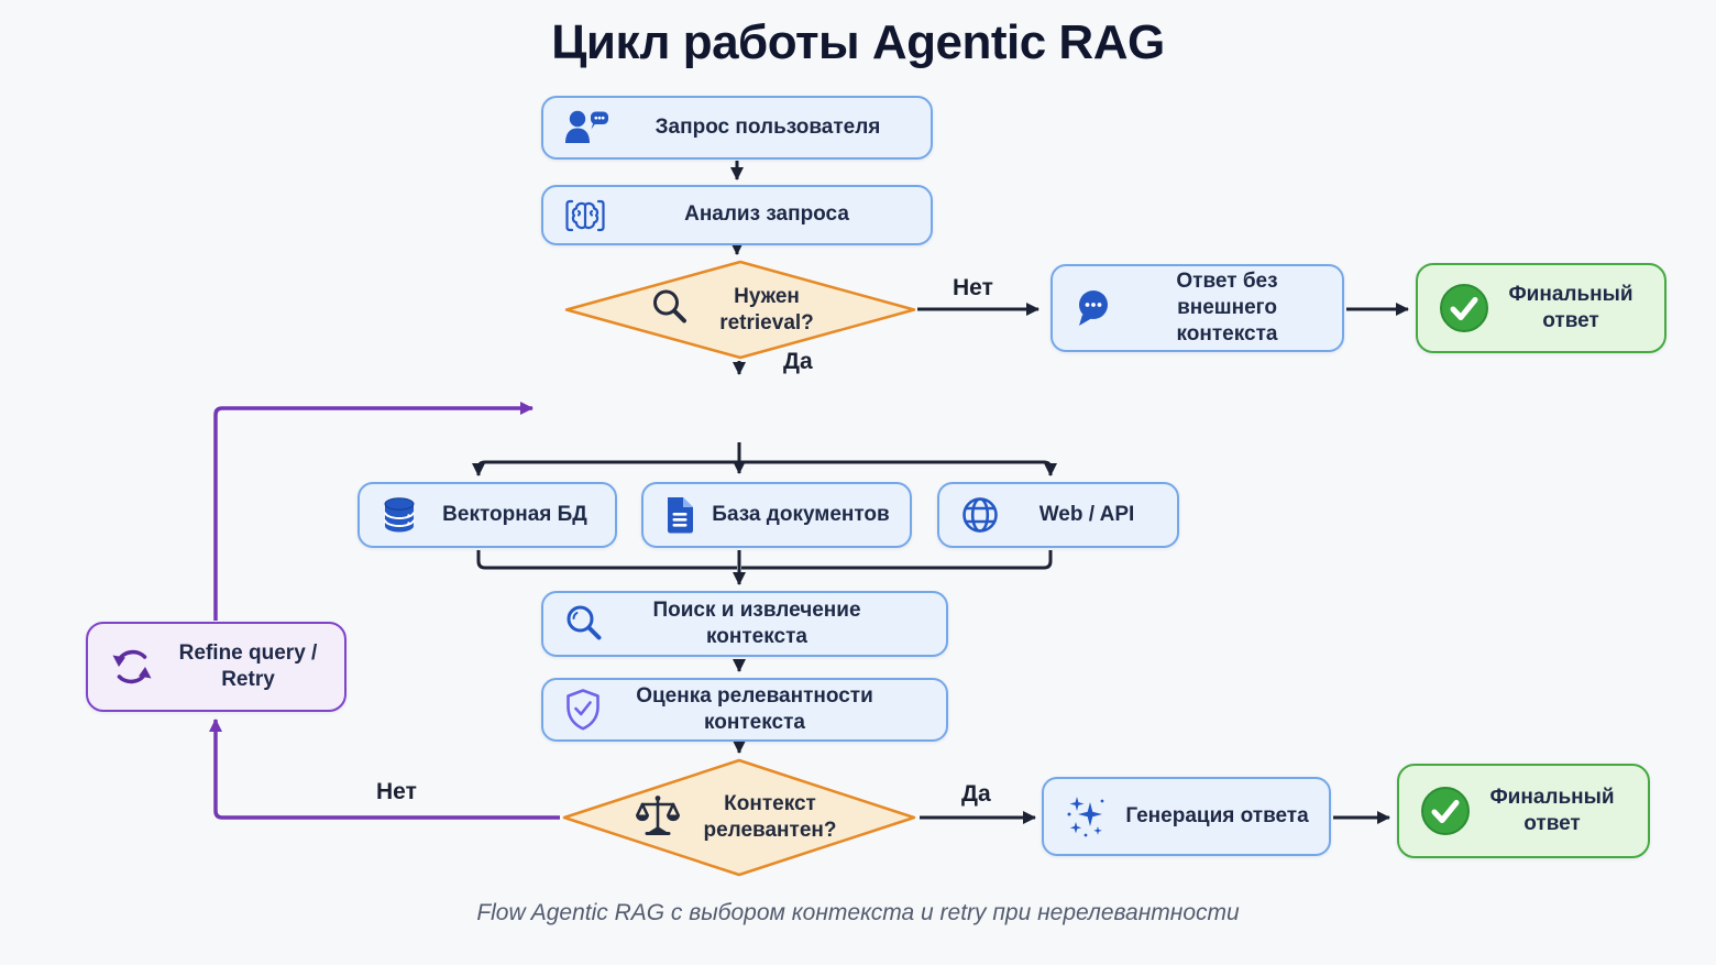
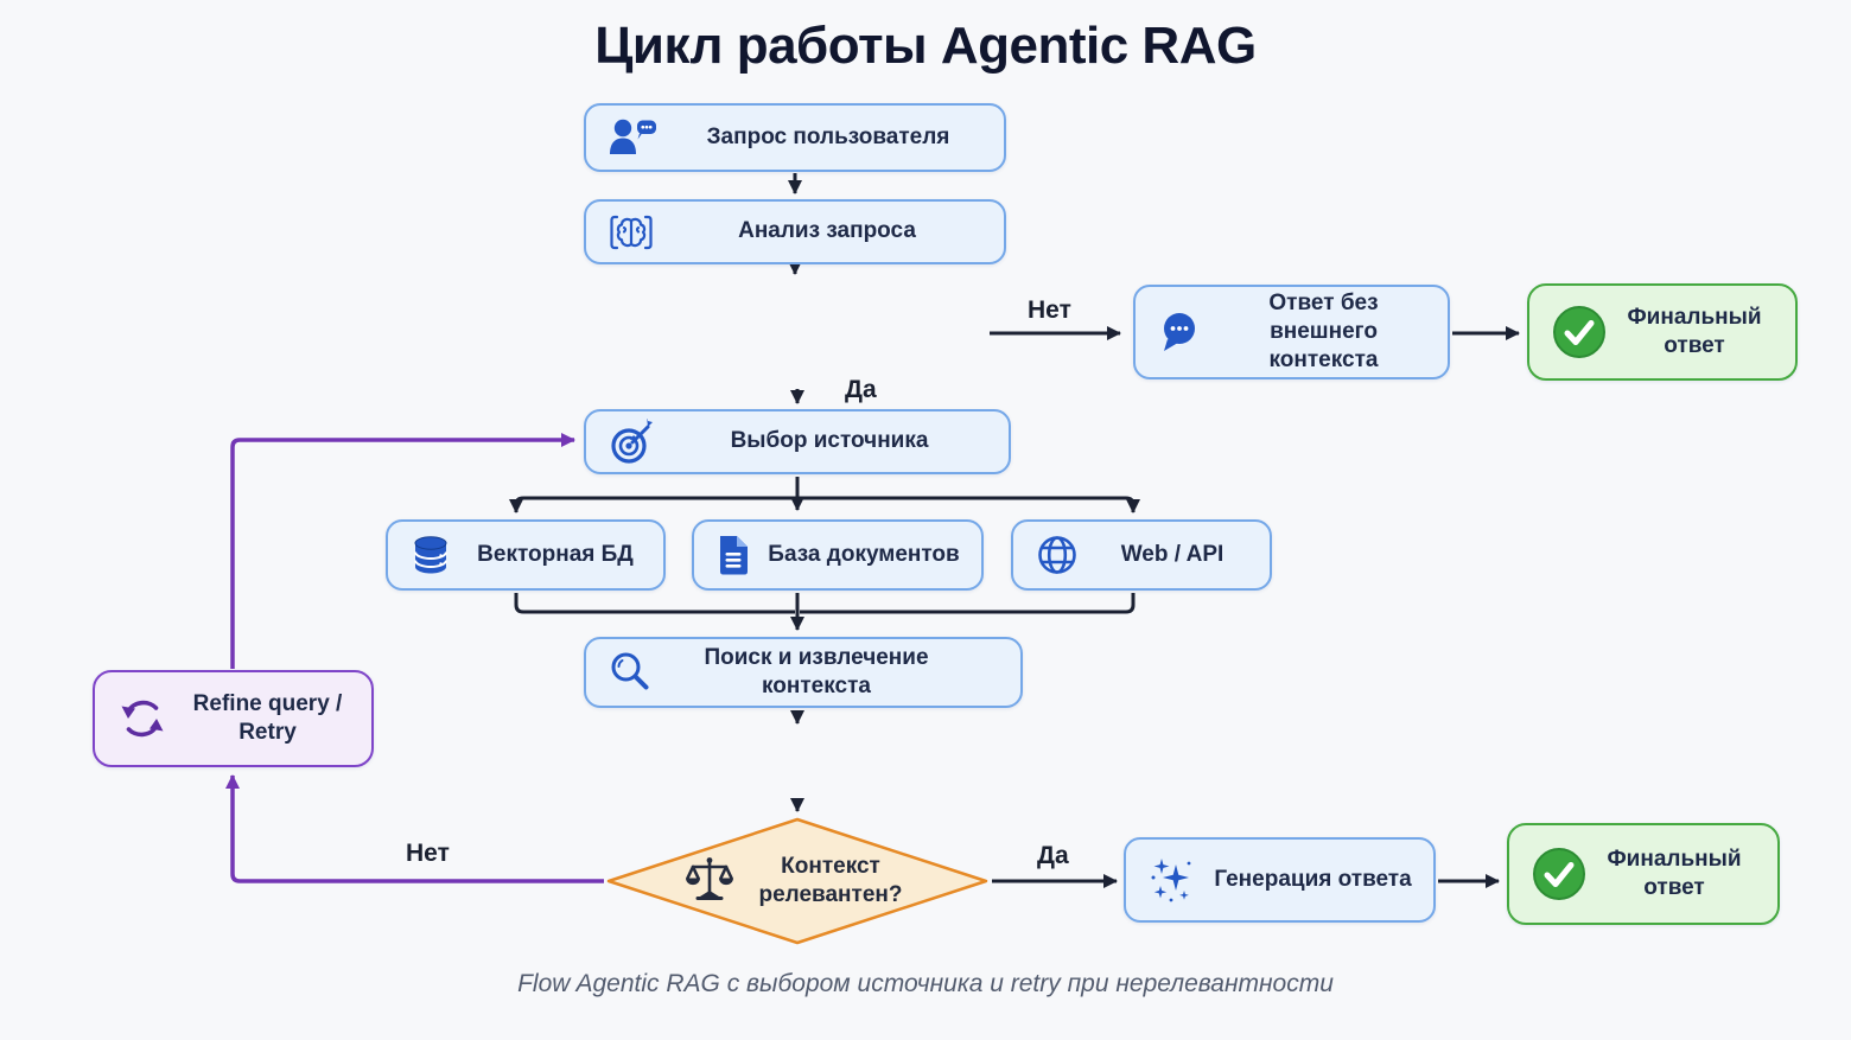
  Цикл работы Agentic RAG
  Запрос пользователя
  Анализ запроса
- Нужен retrieval?
  Ответ без внешнего контекста
  Финальный ответ
+ Выбор источника
  Векторная БД
  База документов
  Web / API
  Поиск и извлечение контекста
- Оценка релевантности контекста
  Контекст релевантен?
  Генерация ответа
  Финальный ответ
  Refine query / Retry
  Нет
  Да
  Да
  Нет
- Flow Agentic RAG с выбором контекста и retry при нерелевантности
+ Flow Agentic RAG с выбором источника и retry при нерелевантности
